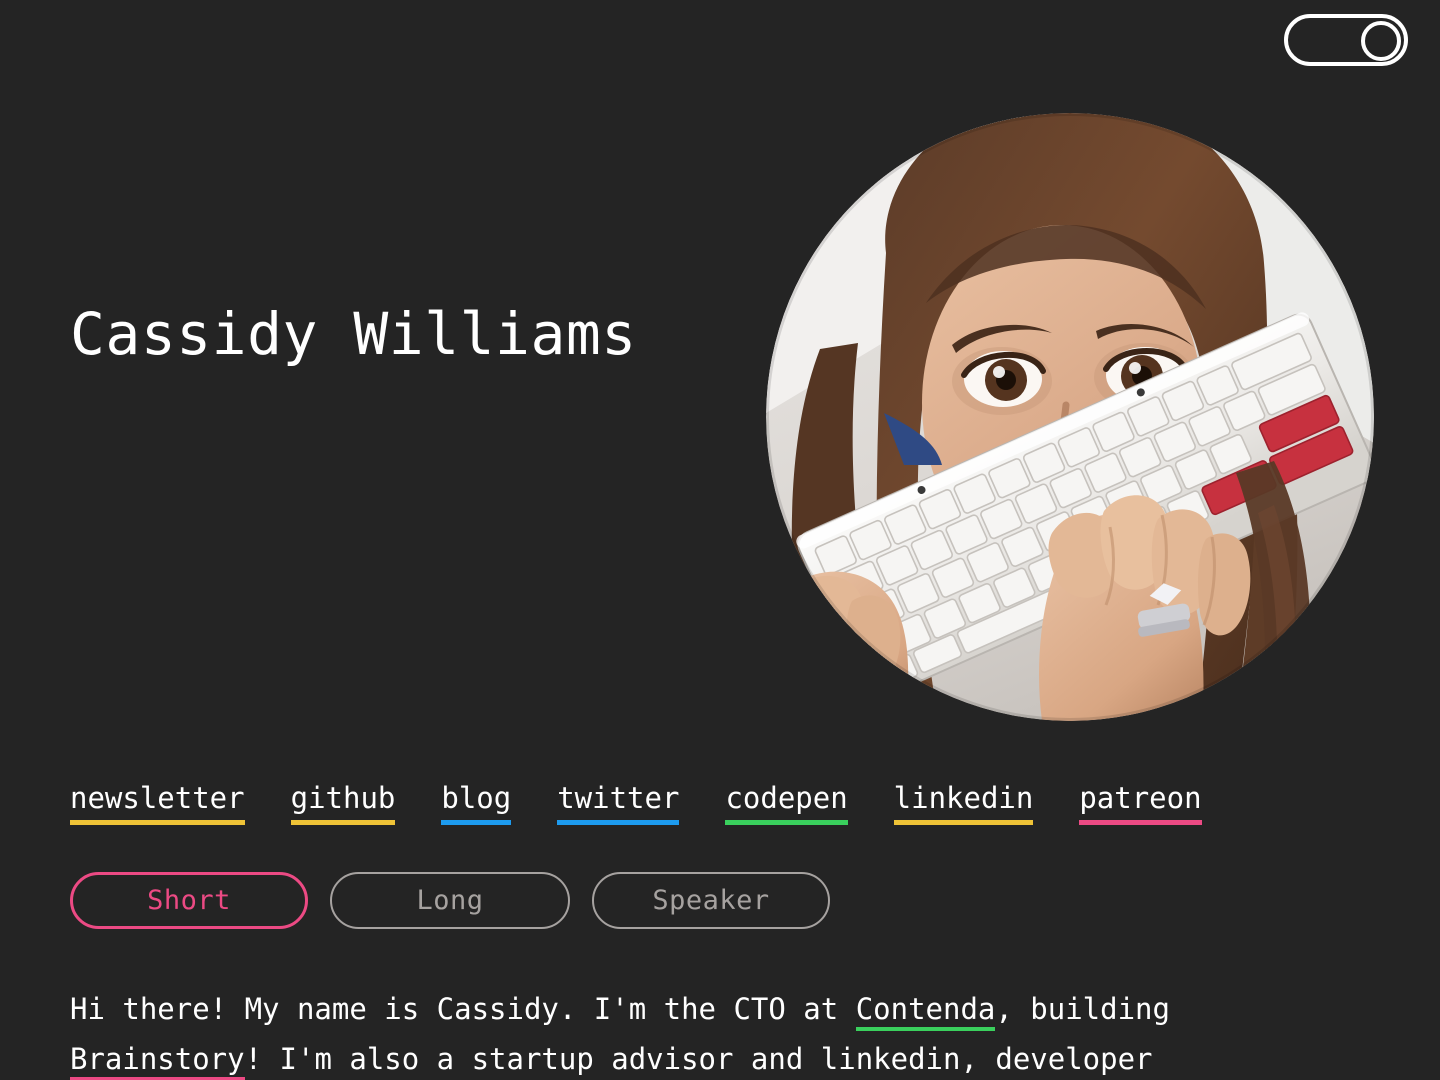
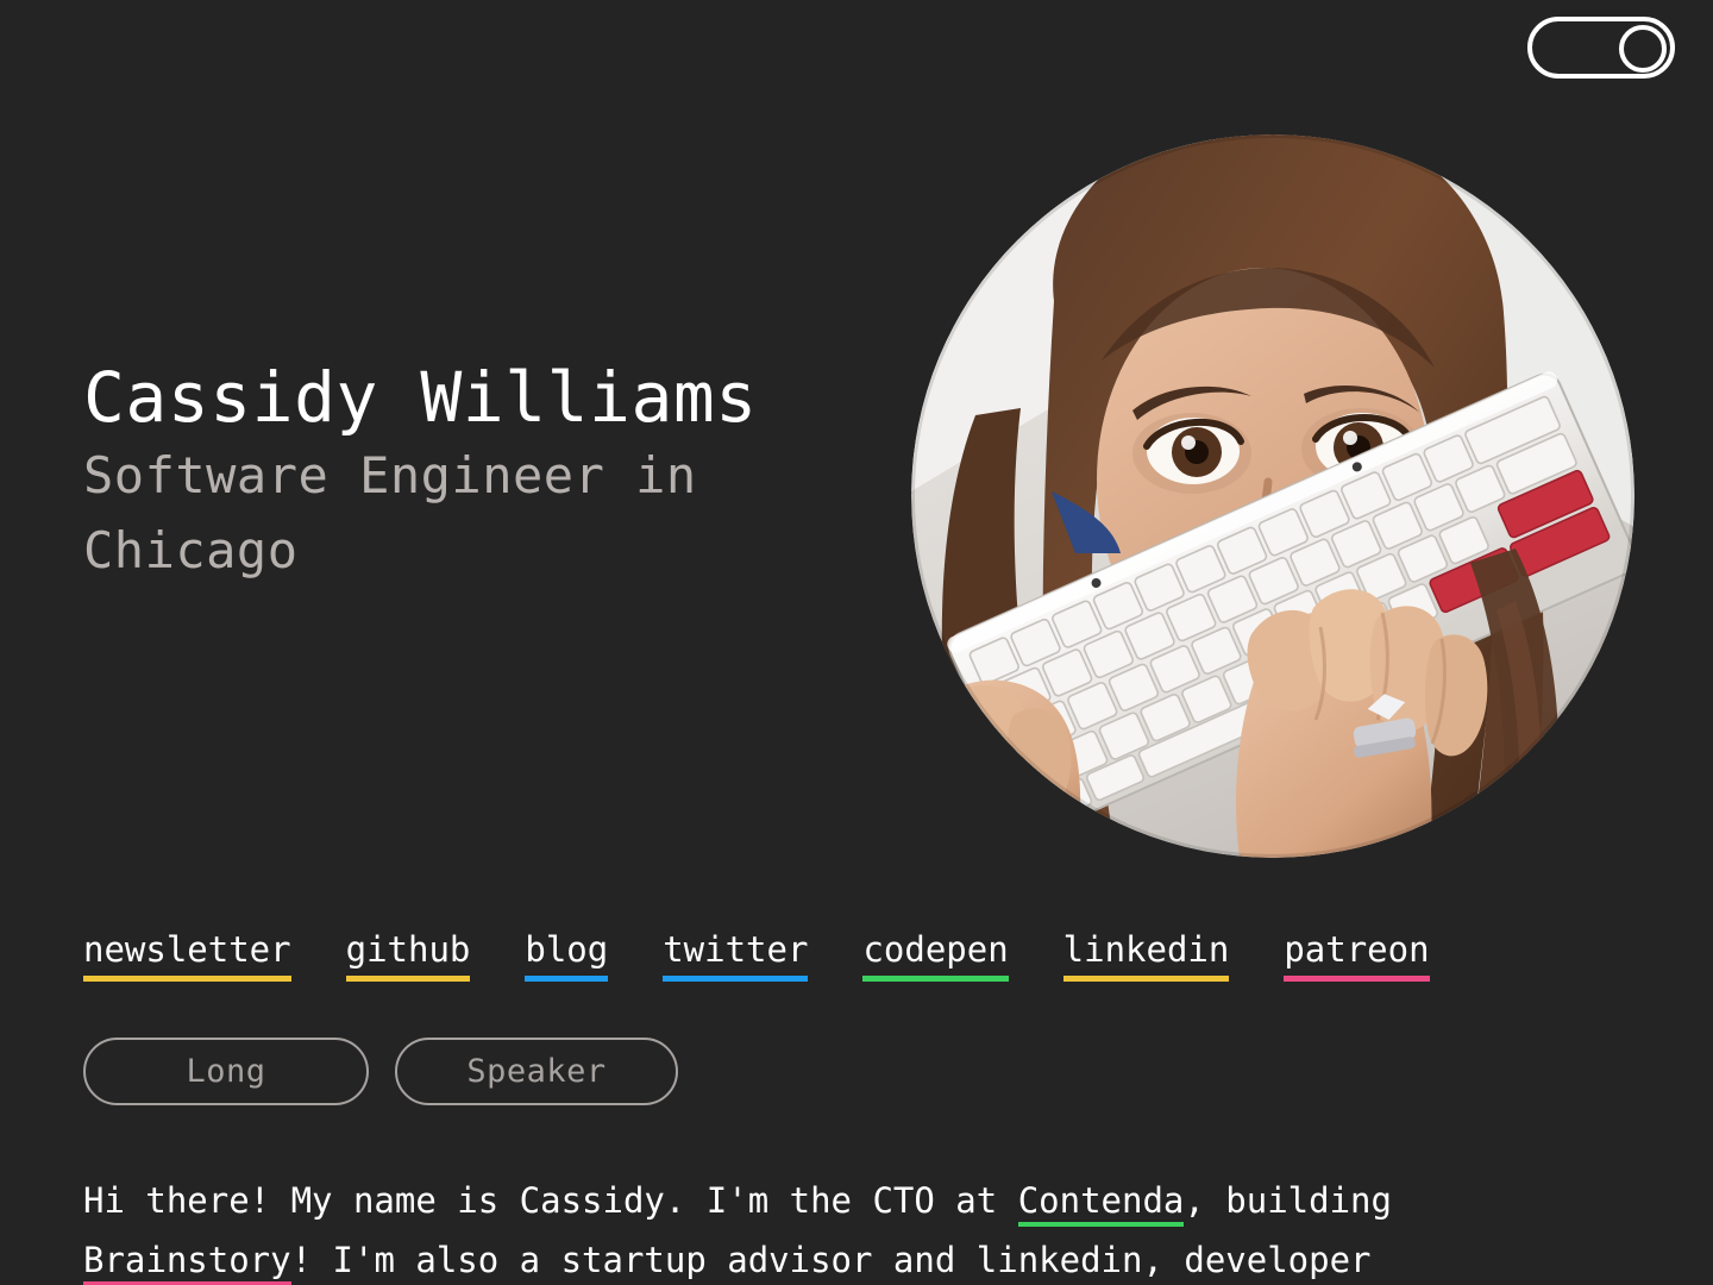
  Cassidy Williams
+ Software Engineer in Chicago
  newsletter
  github
  blog
  twitter
  codepen
  linkedin
  patreon
- Short
  Long
  Speaker
  Hi there! My name is Cassidy. I'm the CTO at Contenda, building Brainstory! I'm also a startup advisor and linkedin, developer
